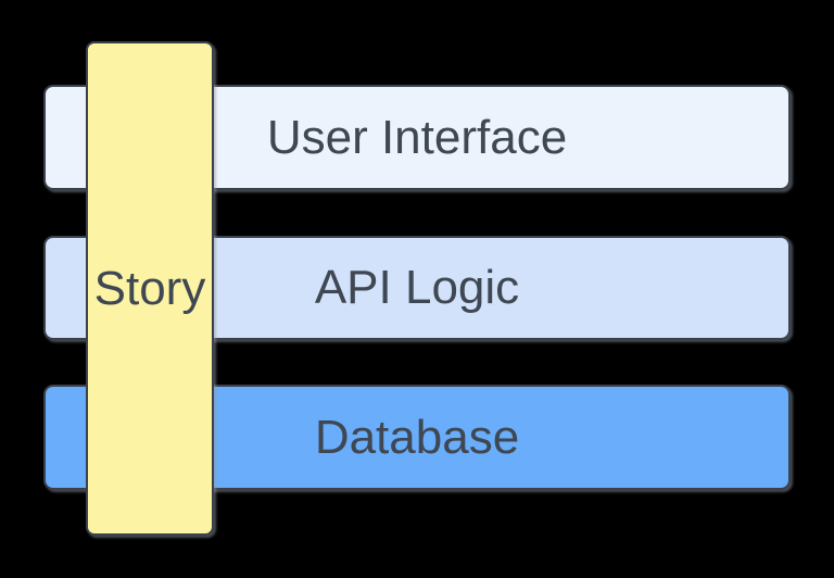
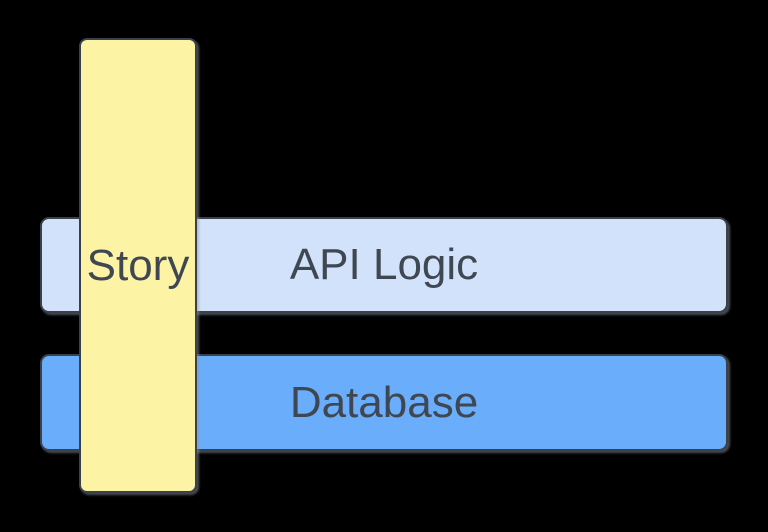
- User Interface
  API Logic
  Database
  Story
